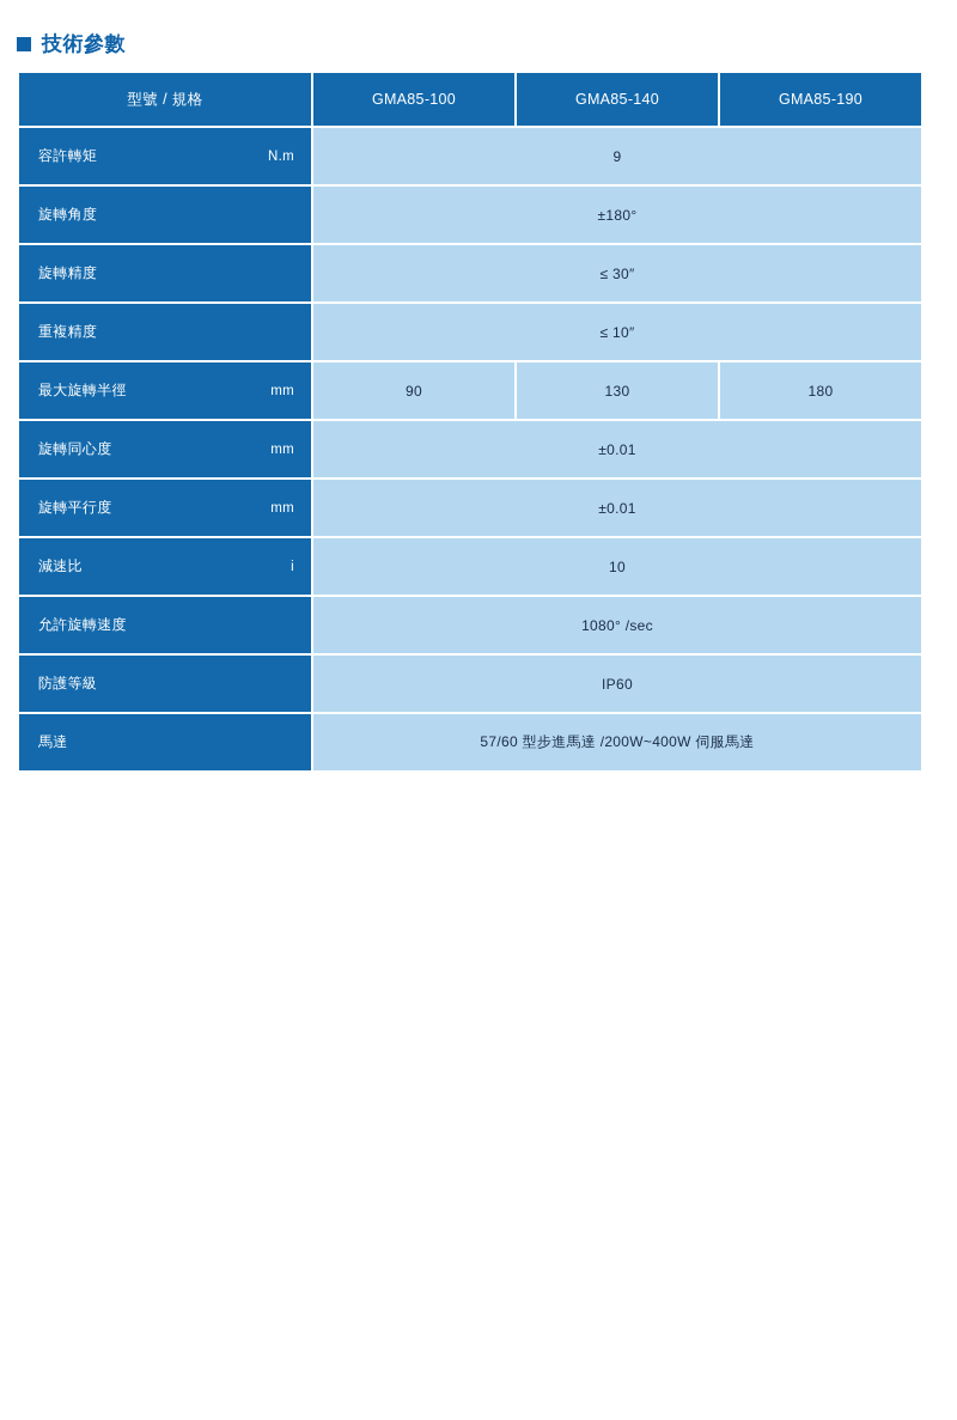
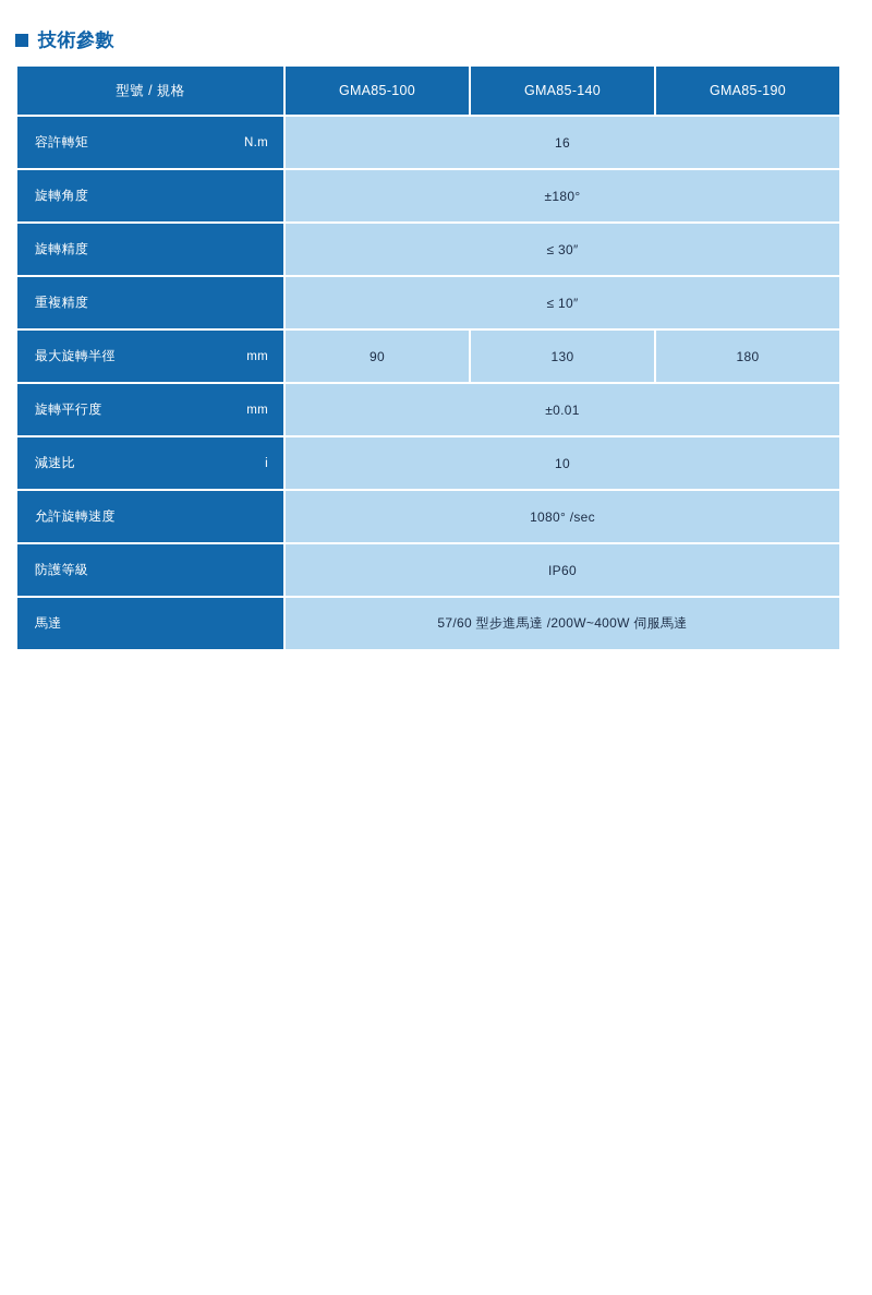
  技術參數
  型號 / 規格	GMA85-100	GMA85-140	GMA85-190
- 容許轉矩 N.m	9
+ 容許轉矩 N.m	16
  旋轉角度	±180°
  旋轉精度	≤ 30″
  重複精度	≤ 10″
  最大旋轉半徑 mm	90	130	180
- 旋轉同心度 mm	±0.01
  旋轉平行度 mm	±0.01
  減速比 i	10
  允許旋轉速度	1080° /sec
  防護等級	IP60
  馬達	57/60 型步進馬達 /200W~400W 伺服馬達
